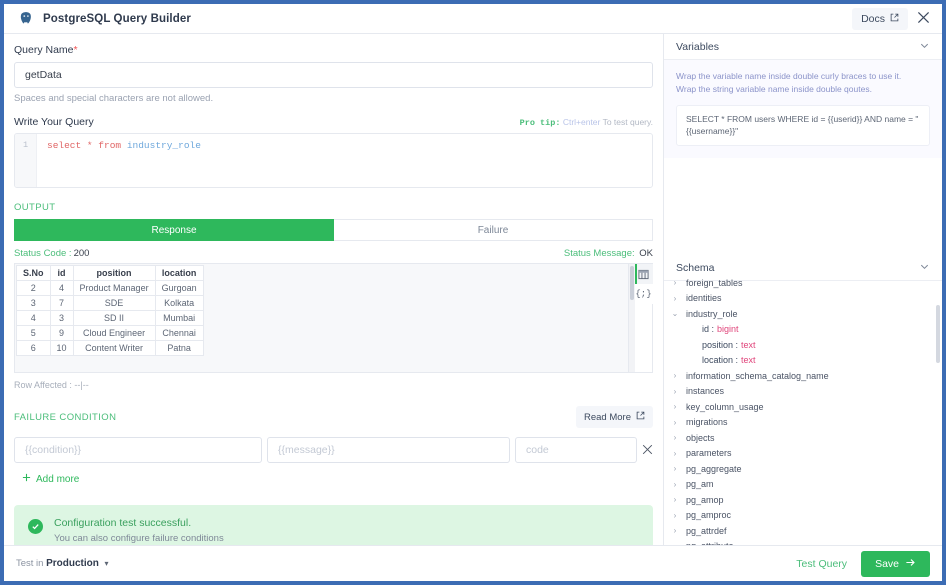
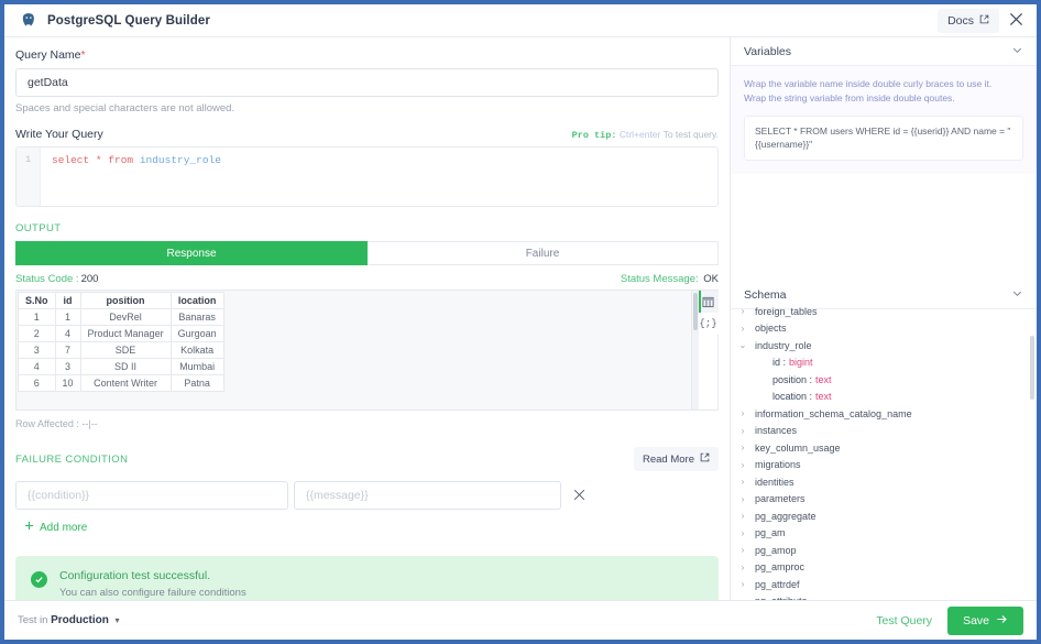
  PostgreSQL Query Builder
  Docs
  Query Name*
  getData
  Spaces and special characters are not allowed.
  Write Your Query
  Pro tip: Ctrl+enter To test query.
  1
  select * from industry_role
  OUTPUT
  Response
  Failure
  Status Code :
  200
  Status Message: OK
  S.No	id	position	location
+ 1	1	DevRel	Banaras
  2	4	Product Manager	Gurgoan
  3	7	SDE	Kolkata
  4	3	SD II	Mumbai
- 5	9	Cloud Engineer	Chennai
  6	10	Content Writer	Patna
  {;}
  Row Affected : --|--
  FAILURE CONDITION
  Read More
  {{condition}}
  {{message}}
- code
  Add more
  Configuration test successful.
  You can also configure failure conditions
  Variables
  Wrap the variable name inside double curly braces to use it.
- Wrap the string variable name inside double qoutes.
+ Wrap the string variable from inside double qoutes.
  SELECT * FROM users WHERE id = {{userid}} AND name = "{{username}}"
  Schema
  ›
  foreign_tables
  ›
- identities
+ objects
  ⌄
  industry_role
  id :
  bigint
  position :
  text
  location :
  text
  ›
  information_schema_catalog_name
  ›
  instances
  ›
  key_column_usage
  ›
  migrations
  ›
- objects
+ identities
  ›
  parameters
  ›
  pg_aggregate
  ›
  pg_am
  ›
  pg_amop
  ›
  pg_amproc
  ›
  pg_attrdef
  Test in Production ▾
  Test Query
  Save
